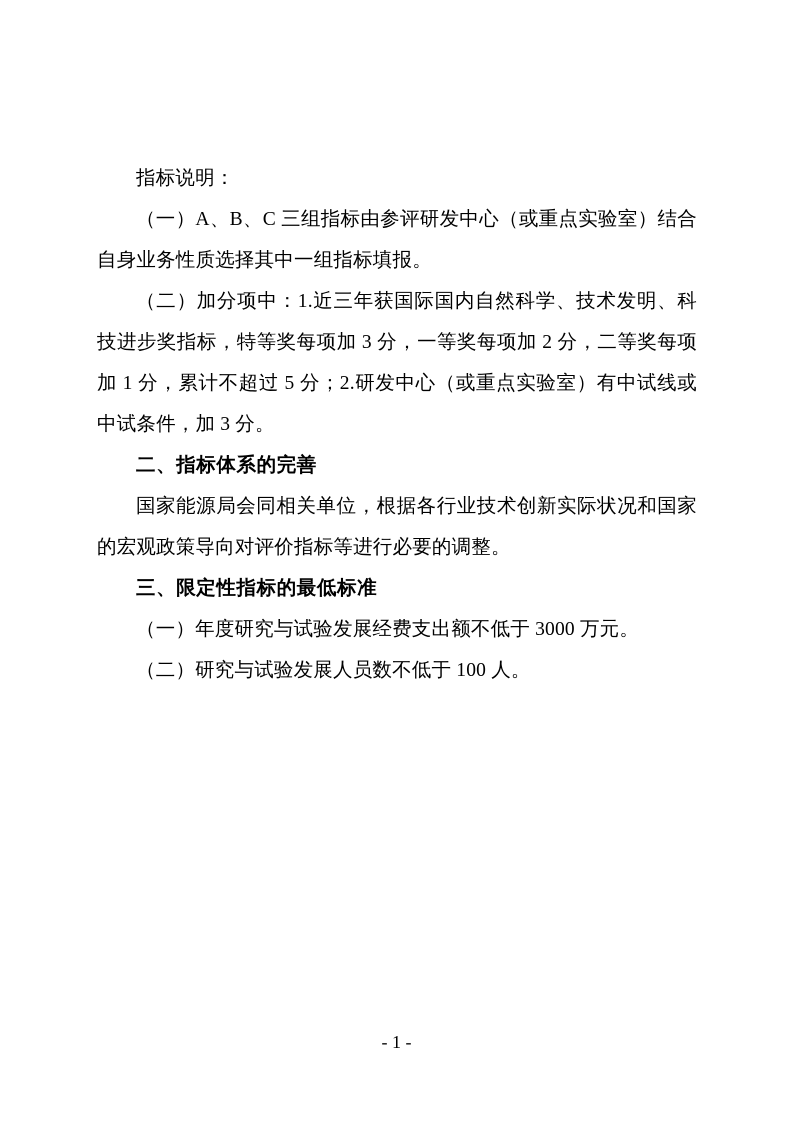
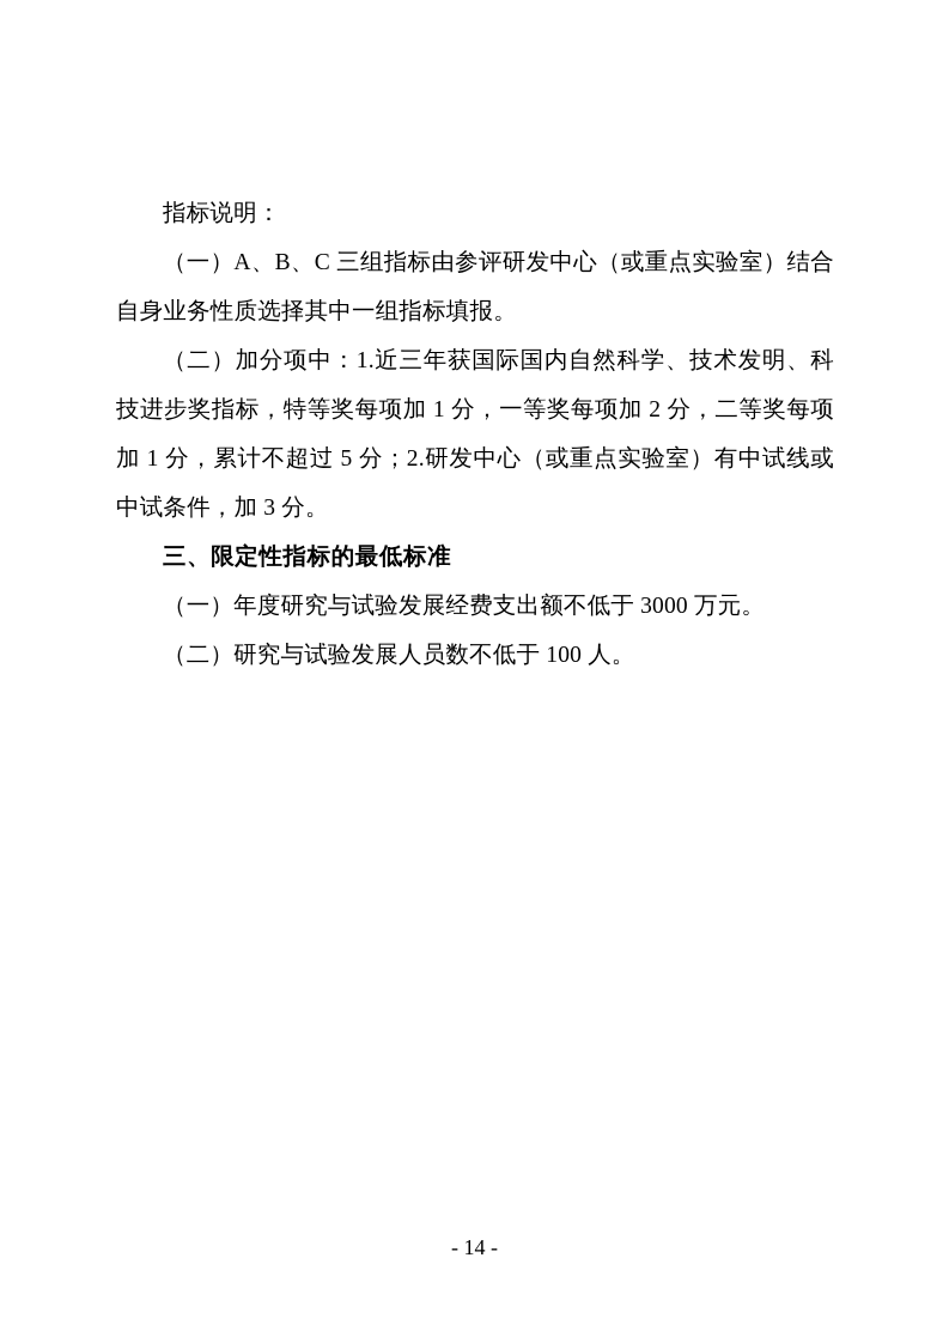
  指标说明：
  （一）A、B、C 三组指标由参评研发中心（或重点实验室）结合自身业务性质选择其中一组指标填报。
- （二）加分项中：1.近三年获国际国内自然科学、技术发明、科技进步奖指标，特等奖每项加 3 分，一等奖每项加 2 分，二等奖每项加 1 分，累计不超过 5 分；2.研发中心（或重点实验室）有中试线或中试条件，加 3 分。
+ （二）加分项中：1.近三年获国际国内自然科学、技术发明、科技进步奖指标，特等奖每项加 1 分，一等奖每项加 2 分，二等奖每项加 1 分，累计不超过 5 分；2.研发中心（或重点实验室）有中试线或中试条件，加 3 分。
- 二、指标体系的完善
- 国家能源局会同相关单位，根据各行业技术创新实际状况和国家的宏观政策导向对评价指标等进行必要的调整。
  三、限定性指标的最低标准
  （一）年度研究与试验发展经费支出额不低于 3000 万元。
  （二）研究与试验发展人员数不低于 100 人。
- - 1 -
+ - 14 -
